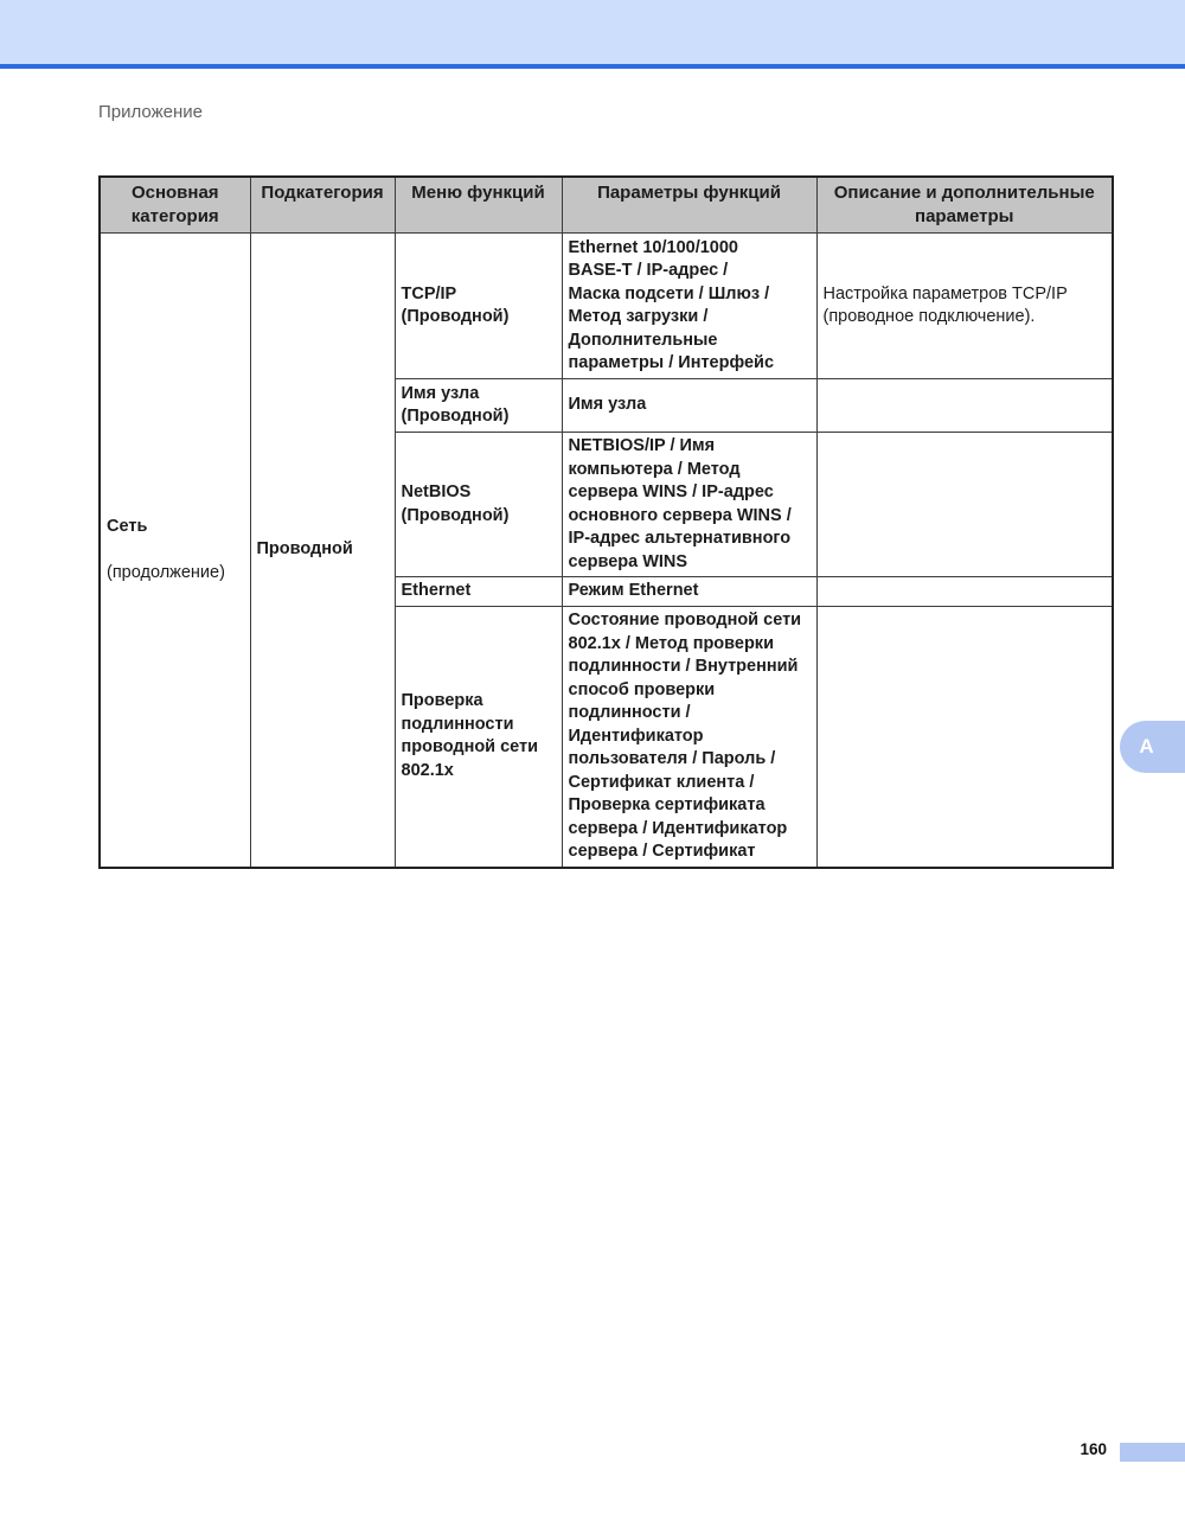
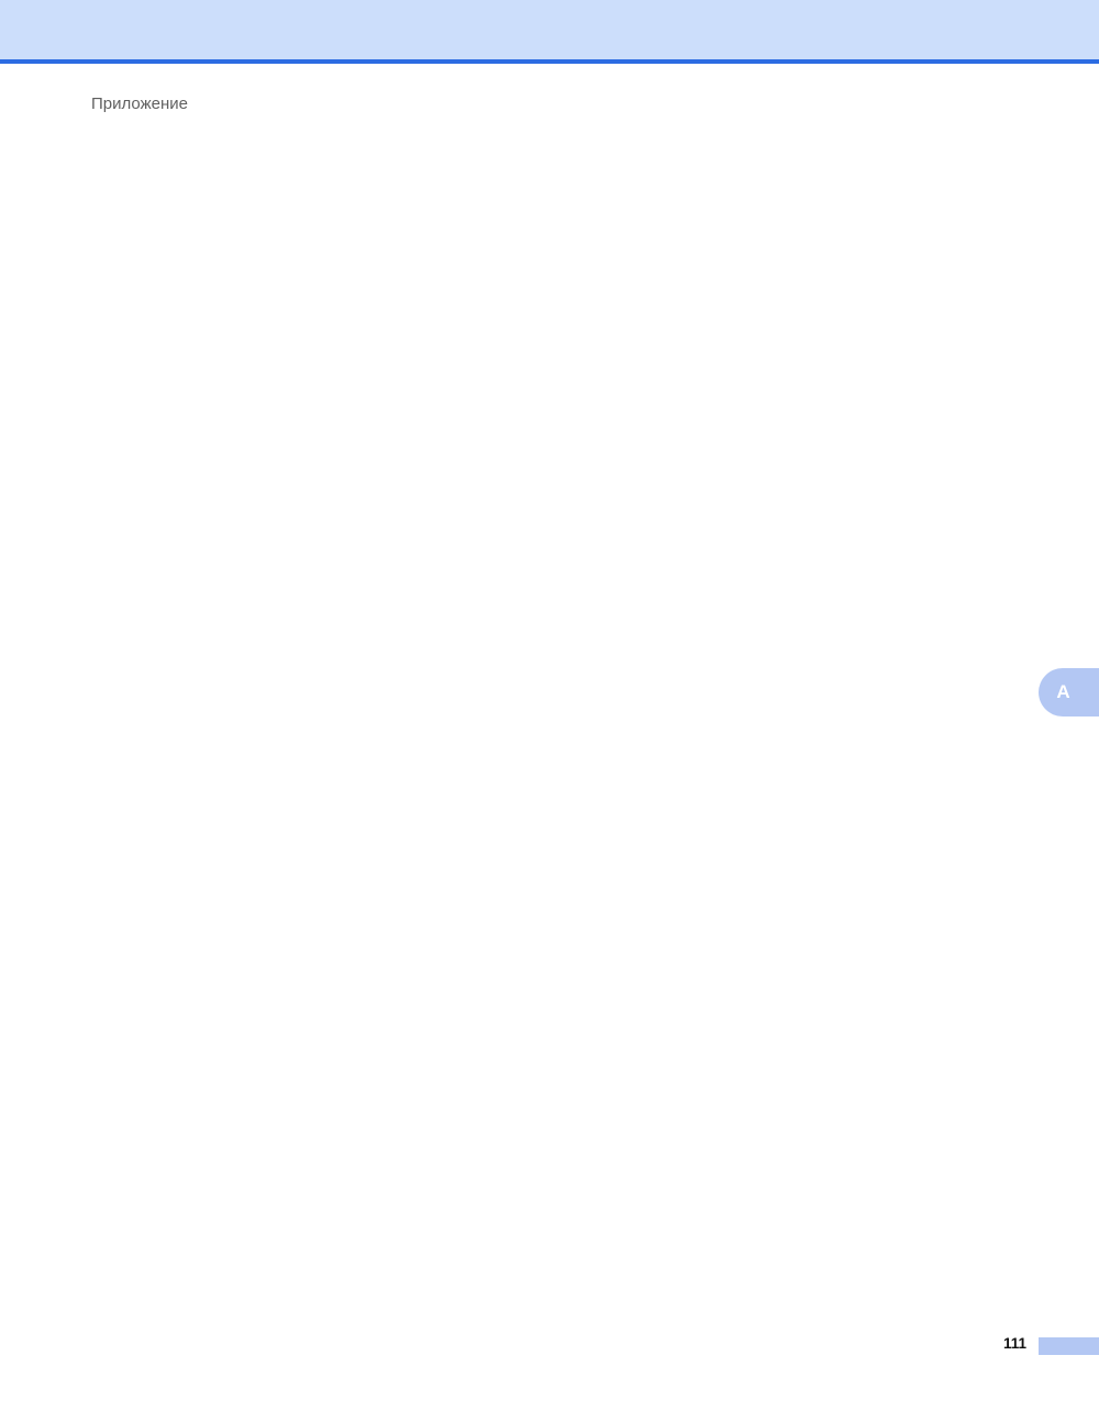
  Приложение
- Основная категория	Подкатегория	Меню функций	Параметры функций	Описание и дополнительные параметры
- Сеть (продолжение)	Проводной	TCP/IP (Проводной)	Ethernet 10/100/1000 BASE-T / IP-адрес / Маска подсети / Шлюз / Метод загрузки / Дополнительные параметры / Интерфейс	Настройка параметров TCP/IP (проводное подключение).
- Имя узла (Проводной)	Имя узла
- NetBIOS (Проводной)	NETBIOS/IP / Имя компьютера / Метод сервера WINS / IP-адрес основного сервера WINS / IP-адрес альтернативного сервера WINS
- Ethernet	Режим Ethernet
- Проверка подлинности проводной сети 802.1x	Состояние проводной сети 802.1x / Метод проверки подлинности / Внутренний способ проверки подлинности / Идентификатор пользователя / Пароль / Сертификат клиента / Проверка сертификата сервера / Идентификатор сервера / Сертификат
  A
- 160
+ 111
